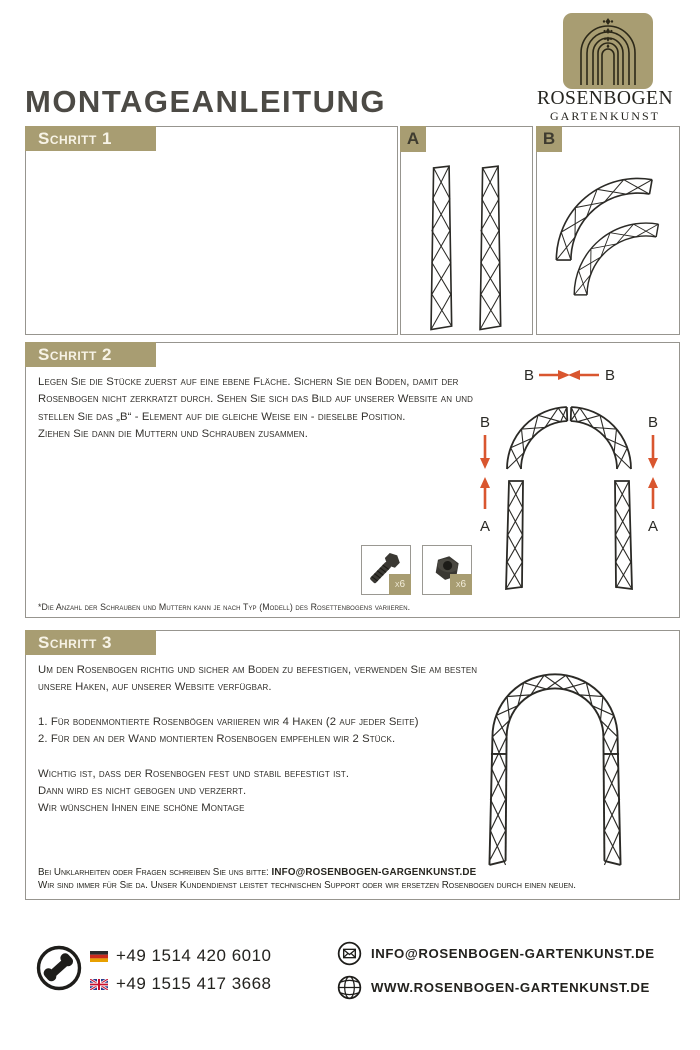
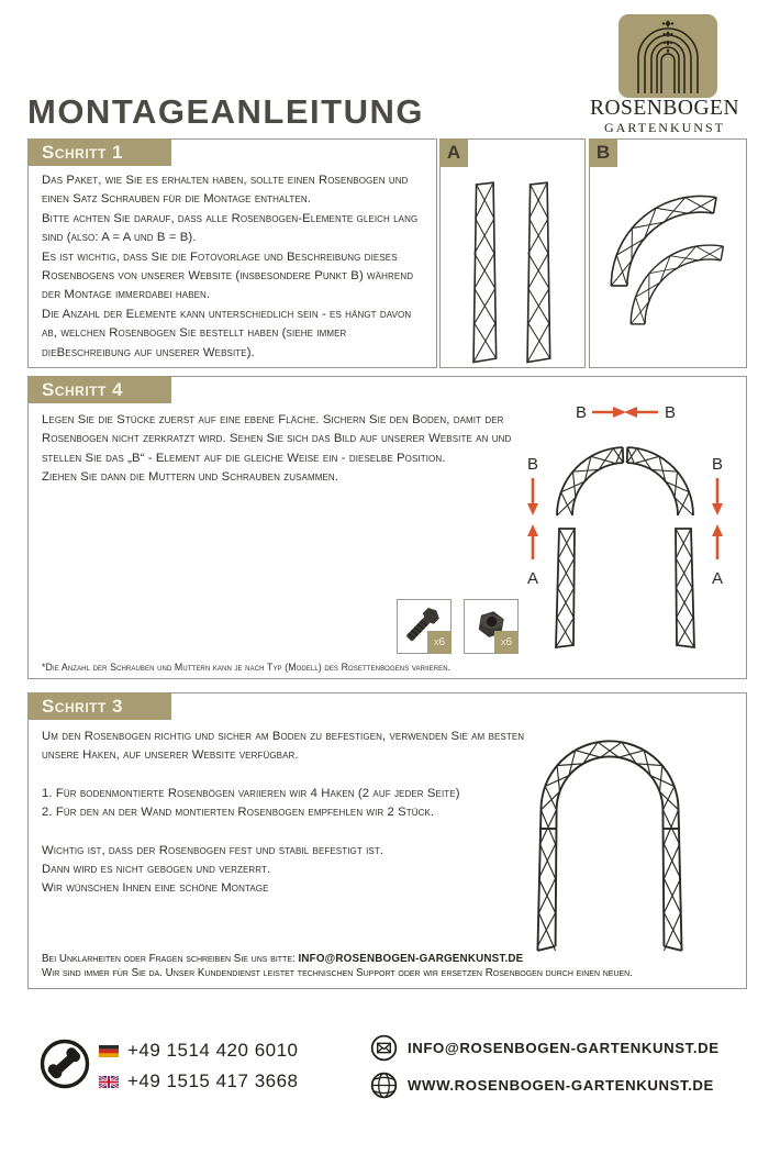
  ROSENBOGEN
  GARTENKUNST
  MONTAGEANLEITUNG
  Schritt 1
+ Das Paket, wie Sie es erhalten haben, sollte einen Rosenbogen und einen Satz Schrauben für die Montage enthalten.
+ Bitte achten Sie darauf, dass alle Rosenbogen-Elemente gleich lang sind (also: A = A und B = B).
+ Es ist wichtig, dass Sie die Fotovorlage und Beschreibung dieses Rosenbogens von unserer Website (insbesondere Punkt B) während der Montage immerdabei haben.
+ Die Anzahl der Elemente kann unterschiedlich sein - es hängt davon ab, welchen Rosenbogen Sie bestellt haben (siehe immer dieBeschreibung auf unserer Website).
  A
  B
- Schritt 2
+ Schritt 4
- Legen Sie die Stücke zuerst auf eine ebene Fläche. Sichern Sie den Boden, damit der Rosenbogen nicht zerkratzt durch. Sehen Sie sich das Bild auf unserer Website an und stellen Sie das „B“ - Element auf die gleiche Weise ein - dieselbe Position.
+ Legen Sie die Stücke zuerst auf eine ebene Fläche. Sichern Sie den Boden, damit der Rosenbogen nicht zerkratzt wird. Sehen Sie sich das Bild auf unserer Website an und stellen Sie das „B“ - Element auf die gleiche Weise ein - dieselbe Position.
  Ziehen Sie dann die Muttern und Schrauben zusammen.
  x6
  x6
  *Die Anzahl der Schrauben und Muttern kann je nach Typ (Modell) des Rosettenbogens variieren.
  B
  B
  B
  A
  B
  A
  Schritt 3
  Um den Rosenbogen richtig und sicher am Boden zu befestigen, verwenden Sie am besten unsere Haken, auf unserer Website verfügbar.
  1. Für bodenmontierte Rosenbögen variieren wir 4 Haken (2 auf jeder Seite)
  2. Für den an der Wand montierten Rosenbogen empfehlen wir 2 Stück.
  Wichtig ist, dass der Rosenbogen fest und stabil befestigt ist.
  Dann wird es nicht gebogen und verzerrt.
  Wir wünschen Ihnen eine schöne Montage
  Bei Unklarheiten oder Fragen schreiben Sie uns bitte: INFO@ROSENBOGEN-GARGENKUNST.DE
  Wir sind immer für Sie da. Unser Kundendienst leistet technischen Support oder wir ersetzen Rosenbogen durch einen neuen.
  +49 1514 420 6010
  +49 1515 417 3668
  INFO@ROSENBOGEN-GARTENKUNST.DE
  WWW.ROSENBOGEN-GARTENKUNST.DE
